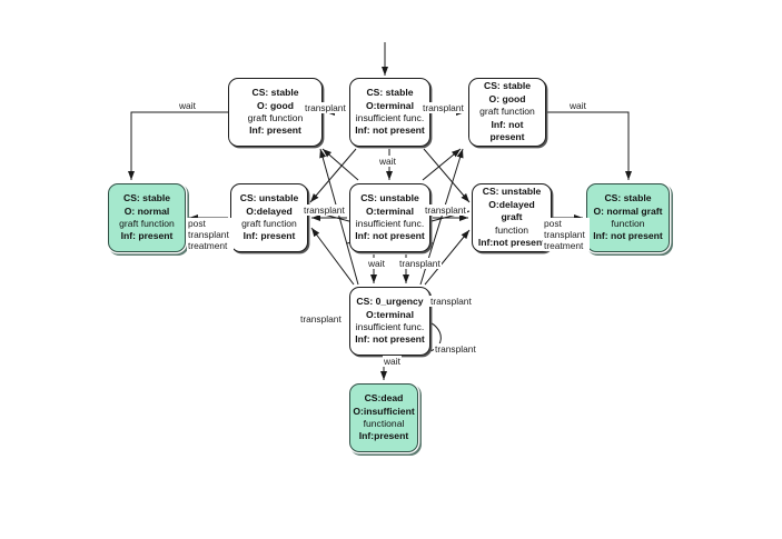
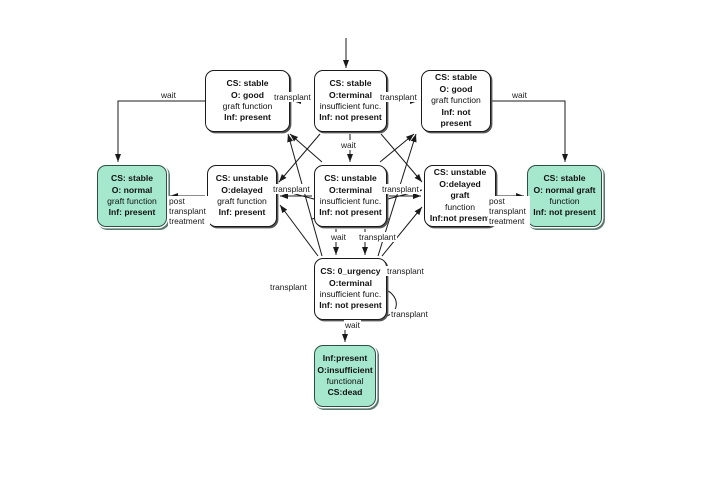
  CS: stable
  O: good
  graft function
  Inf: present
  CS: stable
  O:terminal
  insufficient func.
  Inf: not present
  CS: stable
  O: good
  graft function
  Inf: not present
  CS: stable
  O: normal
  graft function
  Inf: present
  CS: unstable
  O:delayed
  graft function
  Inf: present
  CS: unstable
  O:terminal
  insufficient func.
  Inf: not present
  CS: unstable
  O:delayed graft
  function
  Inf:not presen
  CS: stable
  O: normal graft
  function
  Inf: not present
  CS: 0_urgency
  O:terminal
  insufficient func.
  Inf: not present
- CS:dead
+ Inf:present
  O:insufficient
  functional
- Inf:present
+ CS:dead
  wait
  wait
  transplant
  transplant
  wait
  transplant
  transplant
  post
  transplant
  treatment
  post
  transplant
  treatment
  wait
  transplant
  transplant
  transplant
  wait
  transplant
